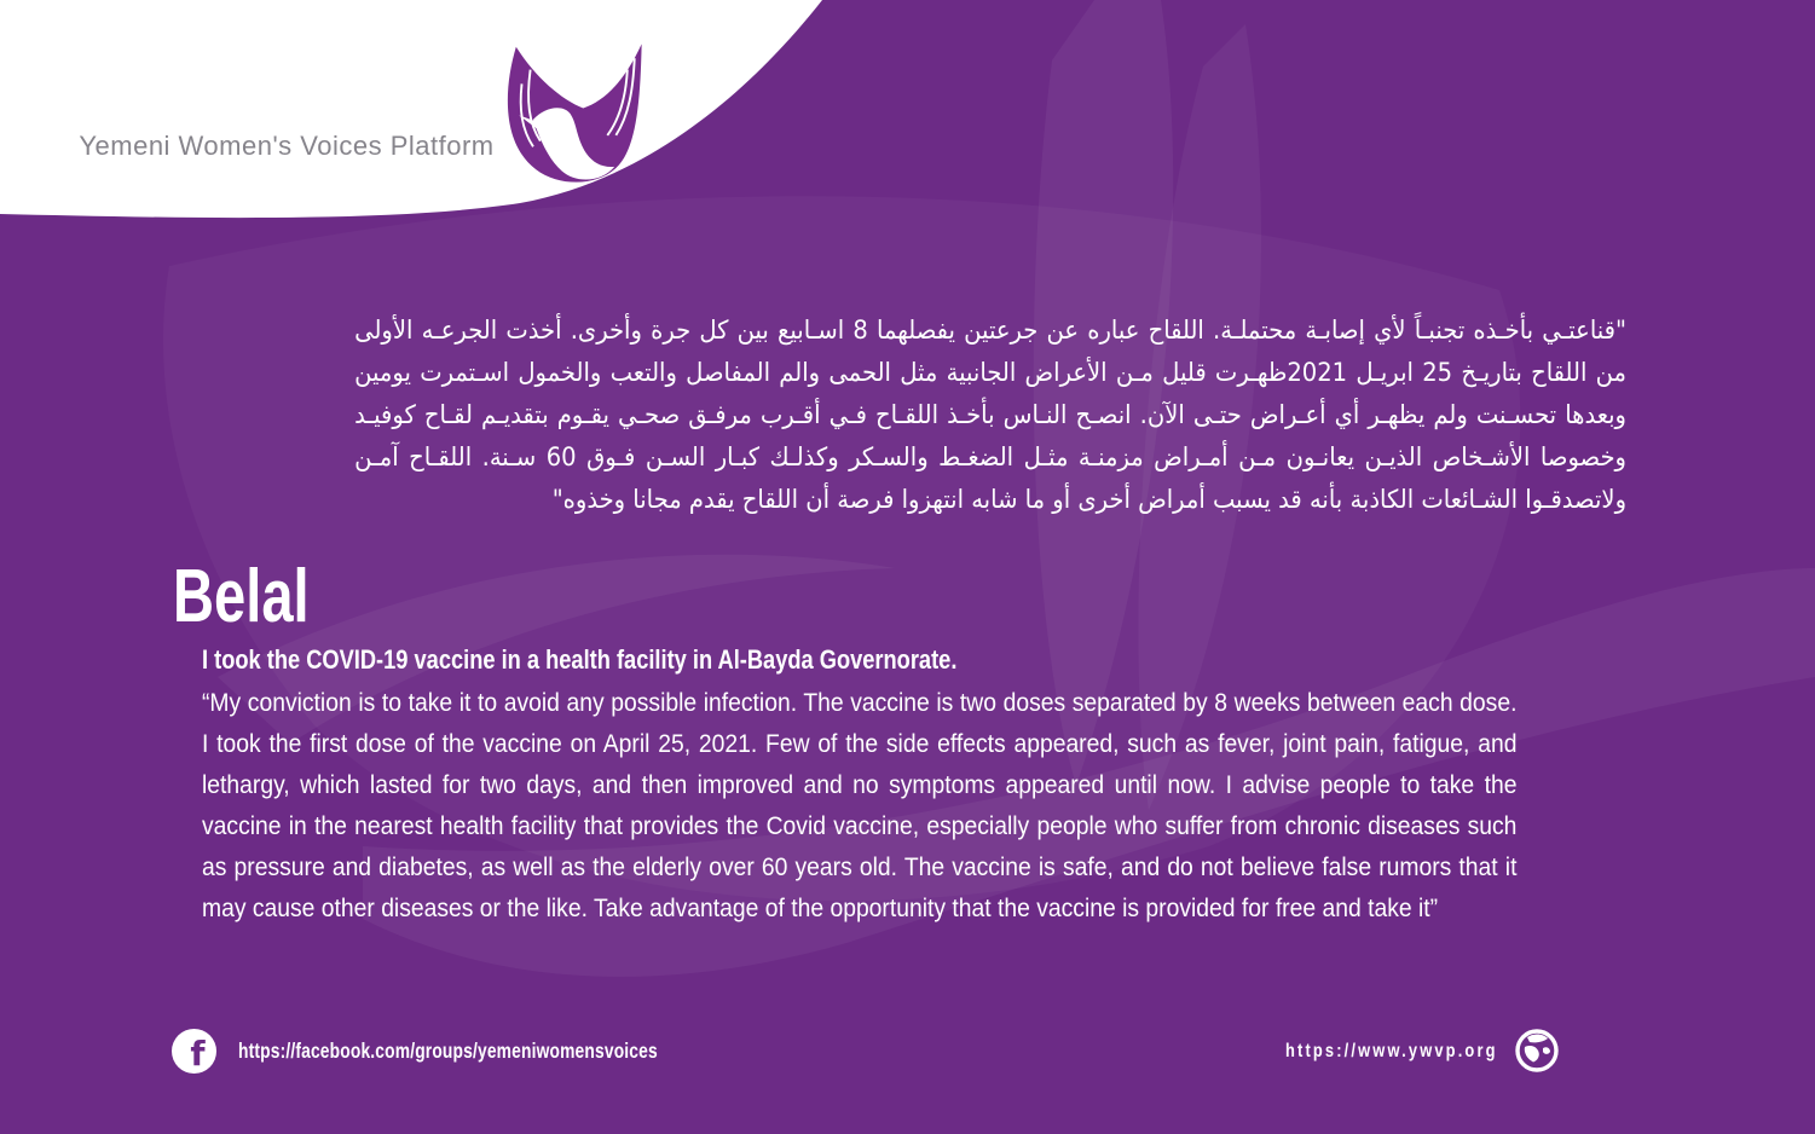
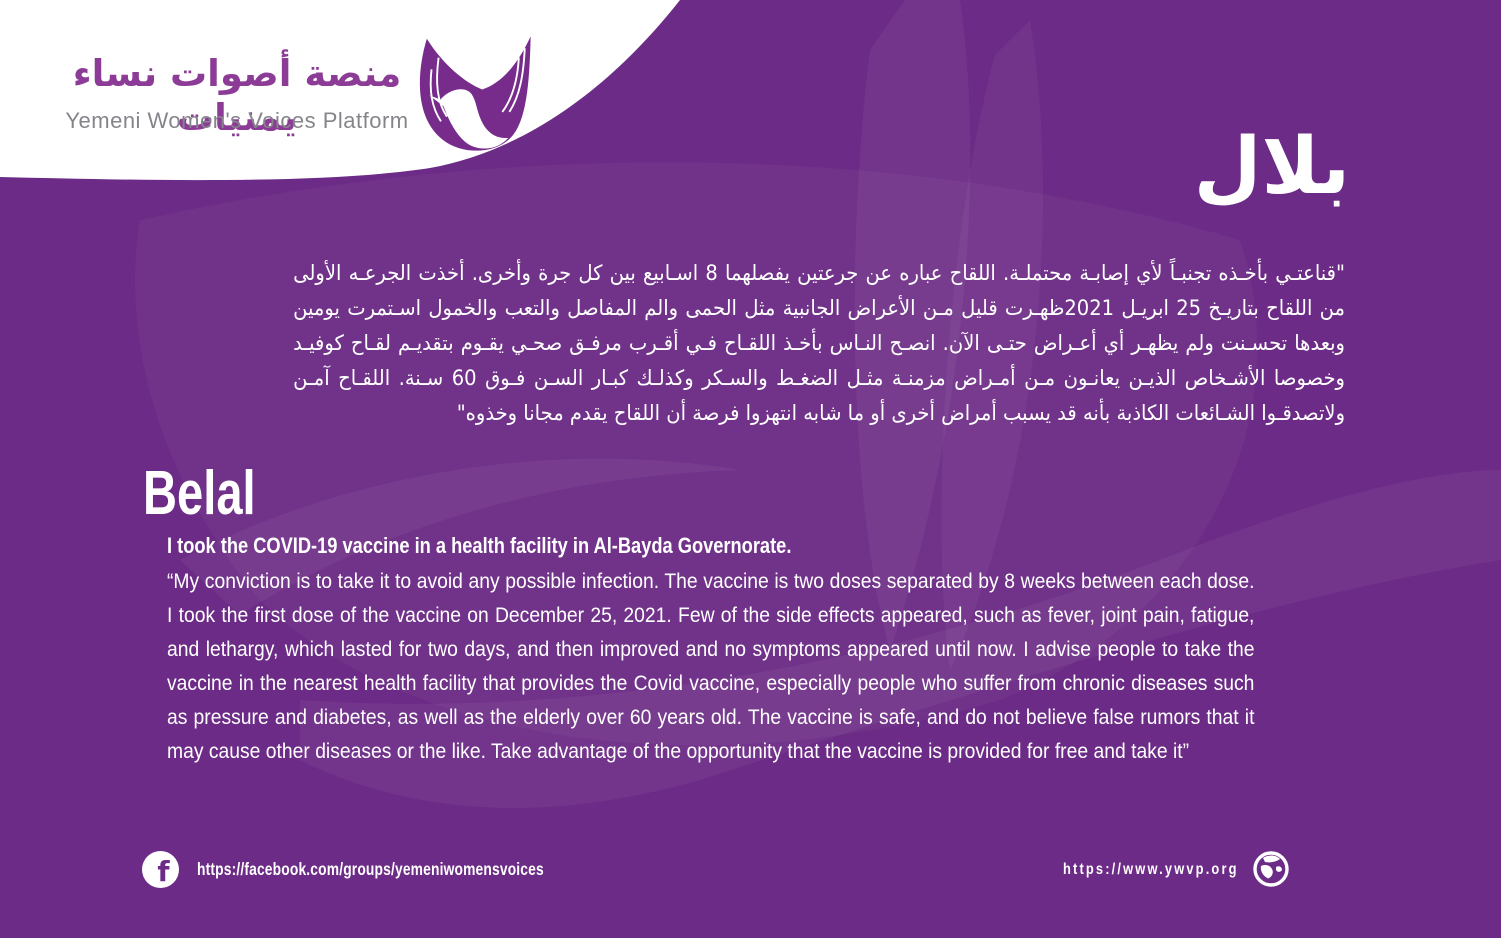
+ منصة أصوات نساء يمنيات
  Yemeni Women's Voices Platform
+ بلال
  "قناعتـي بأخـذه تجنبـاً لأي إصابـة محتملـة. اللقاح عباره عن جرعتين يفصلهما 8 اسـابيع بين كل جرة وأخرى. أخذت الجرعـه الأولى من اللقاح بتاريـخ 25 ابريـل 2021ظهـرت قليل مـن الأعراض الجانبية مثل الحمى والم المفاصل والتعب والخمول اسـتمرت يومين وبعدها تحسـنت ولم يظهـر أي أعـراض حتـى الآن. انصـح النـاس بأخـذ اللقـاح فـي أقـرب مرفـق صحـي يقـوم بتقديـم لقـاح كوفيـد وخصوصا الأشـخاص الذيـن يعانـون مـن أمـراض مزمنـة مثـل الضغـط والسـكر وكذلـك كبـار السـن فـوق 60 سـنة. اللقـاح آمـن ولاتصدقـوا الشـائعات الكاذبة بأنه قد يسبب أمراض أخرى أو ما شابه انتهزوا فرصة أن اللقاح يقدم مجانا وخذوه"
  Belal
  I took the COVID-19 vaccine in a health facility in Al-Bayda Governorate.
- “My conviction is to take it to avoid any possible infection. The vaccine is two doses separated by 8 weeks between each dose. I took the first dose of the vaccine on April 25, 2021. Few of the side effects appeared, such as fever, joint pain, fatigue, and lethargy, which lasted for two days, and then improved and no symptoms appeared until now. I advise people to take the vaccine in the nearest health facility that provides the Covid vaccine, especially people who suffer from chronic diseases such as pressure and diabetes, as well as the elderly over 60 years old. The vaccine is safe, and do not believe false rumors that it may cause other diseases or the like. Take advantage of the opportunity that the vaccine is provided for free and take it”
+ “My conviction is to take it to avoid any possible infection. The vaccine is two doses separated by 8 weeks between each dose. I took the first dose of the vaccine on December 25, 2021. Few of the side effects appeared, such as fever, joint pain, fatigue, and lethargy, which lasted for two days, and then improved and no symptoms appeared until now. I advise people to take the vaccine in the nearest health facility that provides the Covid vaccine, especially people who suffer from chronic diseases such as pressure and diabetes, as well as the elderly over 60 years old. The vaccine is safe, and do not believe false rumors that it may cause other diseases or the like. Take advantage of the opportunity that the vaccine is provided for free and take it”
  f
  https://facebook.com/groups/yemeniwomensvoices
  https://www.ywvp.org
